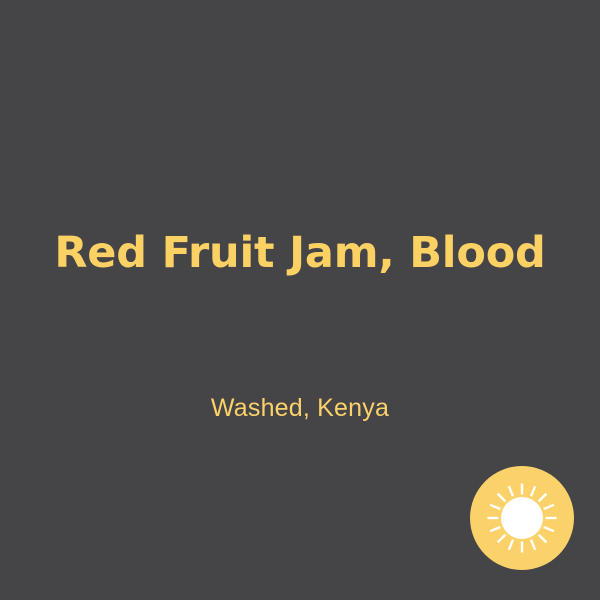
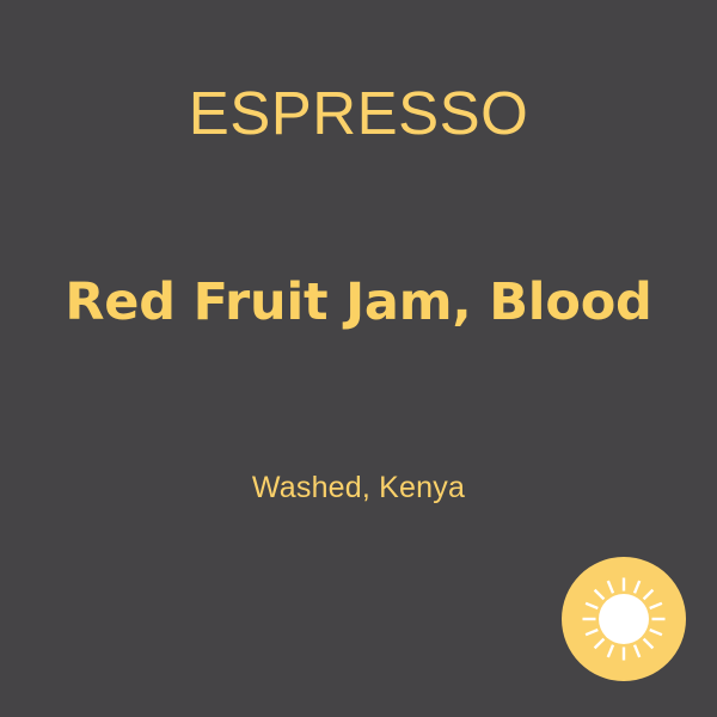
+ ESPRESSO
  Red Fruit Jam, Blood
  Washed, Kenya
